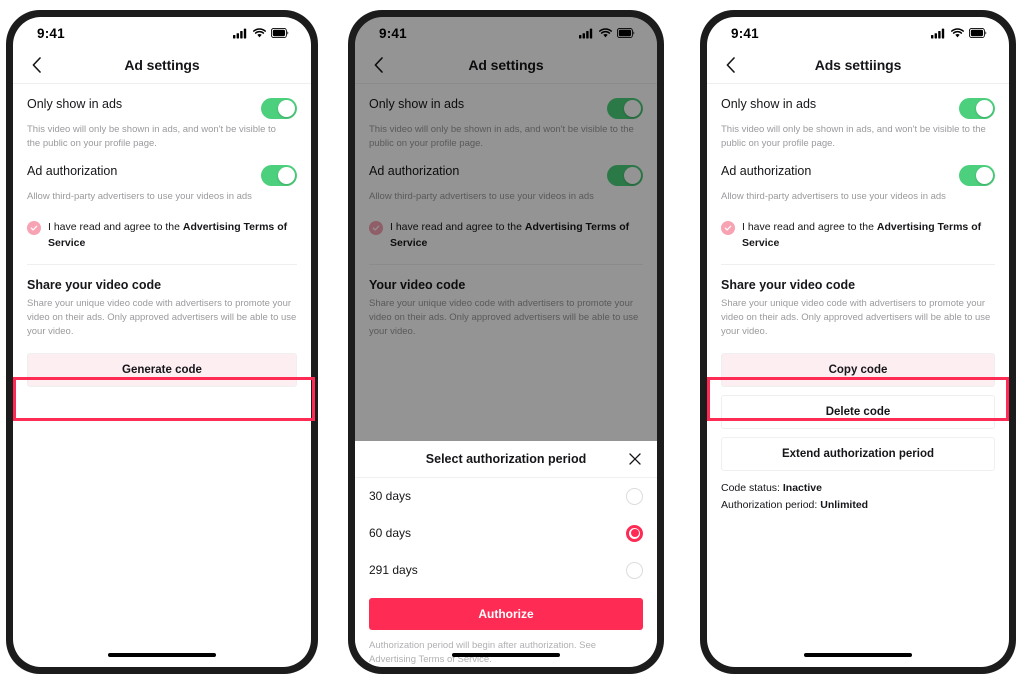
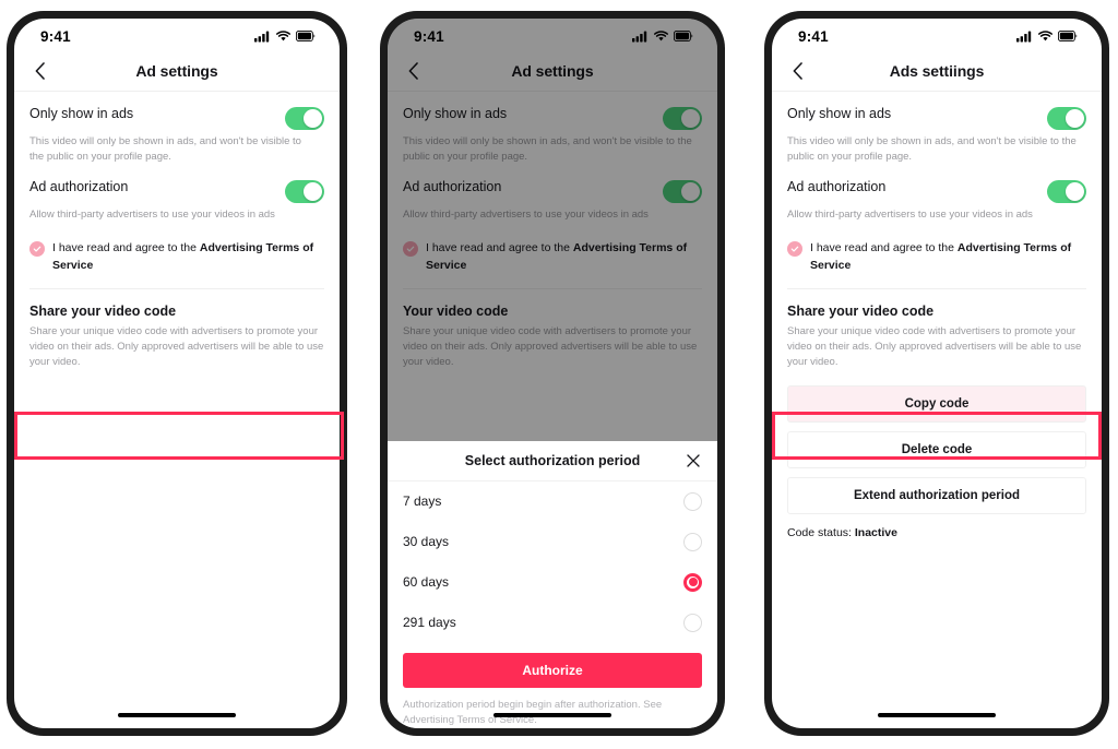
  9:41
  Ad settings
  Only show in ads
  This video will only be shown in ads, and won't be visible to the public on your profile page.
  Ad authorization
  Allow third-party advertisers to use your videos in ads
  I have read and agree to the Advertising Terms of Service
  Share your video code
  Share your unique video code with advertisers to promote your video on their ads. Only approved advertisers will be able to use your video.
- Generate code
  9:41
  Ad settings
  Only show in ads
  This video will only be shown in ads, and won't be visible to the public on your profile page.
  Ad authorization
  Allow third-party advertisers to use your videos in ads
  I have read and agree to the Advertising Terms of Service
  Your video code
  Share your unique video code with advertisers to promote your video on their ads. Only approved advertisers will be able to use your video.
  Select authorization period
+ 7 days
  30 days
  60 days
  291 days
  Authorize
- Authorization period will begin after authorization. See Advertising Terms of Service.
+ Authorization period begin begin after authorization. See Advertising Terms of Service.
  9:41
  Ads settiings
  Only show in ads
  This video will only be shown in ads, and won't be visible to the public on your profile page.
  Ad authorization
  Allow third-party advertisers to use your videos in ads
  I have read and agree to the Advertising Terms of Service
  Share your video code
  Share your unique video code with advertisers to promote your video on their ads. Only approved advertisers will be able to use your video.
  Copy code
  Delete code
  Extend authorization period
  Code status: Inactive
- Authorization period: Unlimited
